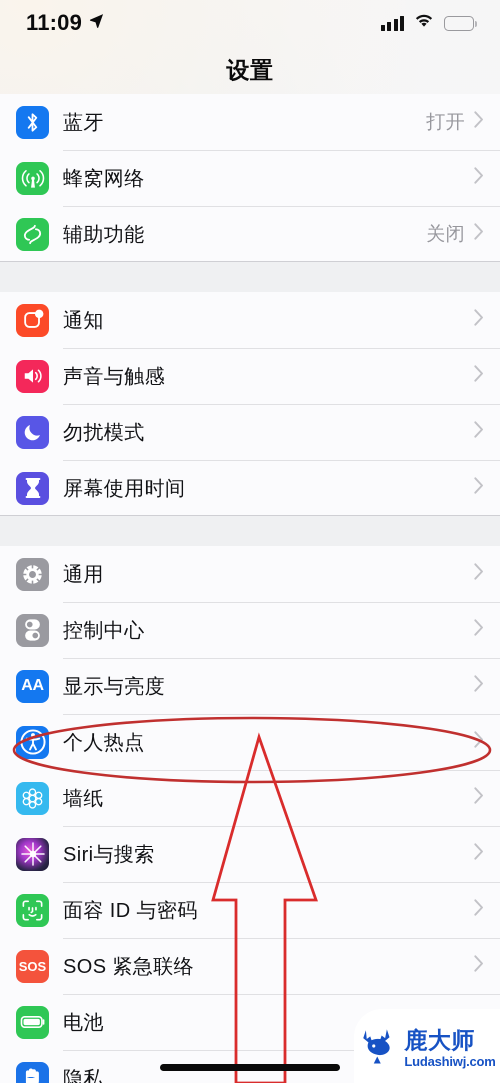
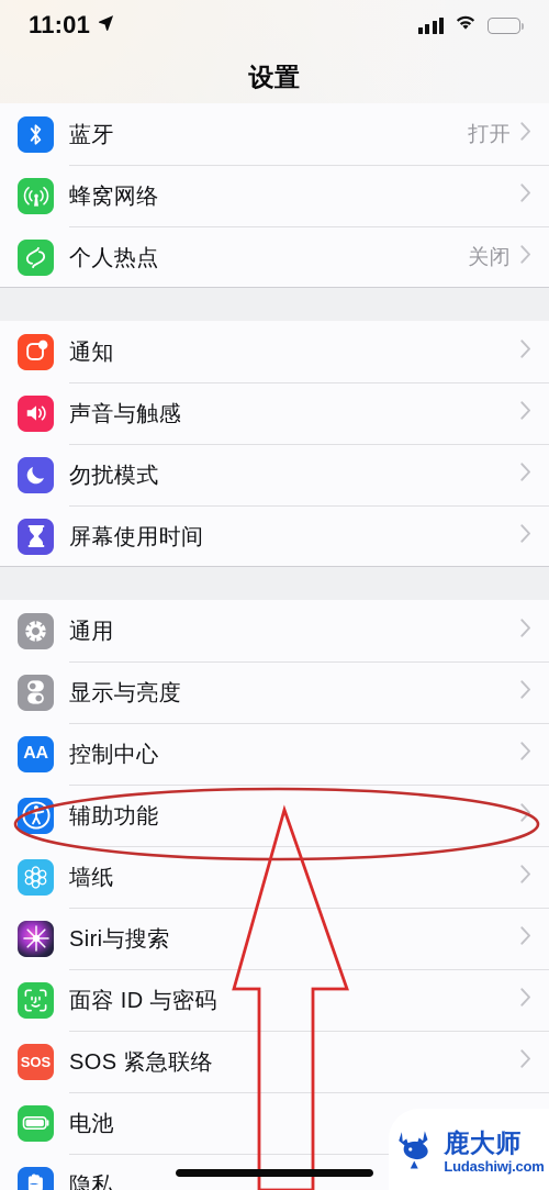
- 11:09
+ 11:01
  设置
  蓝牙
  打开
  蜂窝网络
- 辅助功能
+ 个人热点
  关闭
  通知
  声音与触感
  勿扰模式
  屏幕使用时间
  通用
- 控制中心
+ 显示与亮度
  AA
- 显示与亮度
+ 控制中心
- 个人热点
+ 辅助功能
  墙纸
  Siri与搜索
  面容 ID 与密码
  SOS
  SOS 紧急联络
  电池
  隐私
  鹿大师
  Ludashiwj.com
